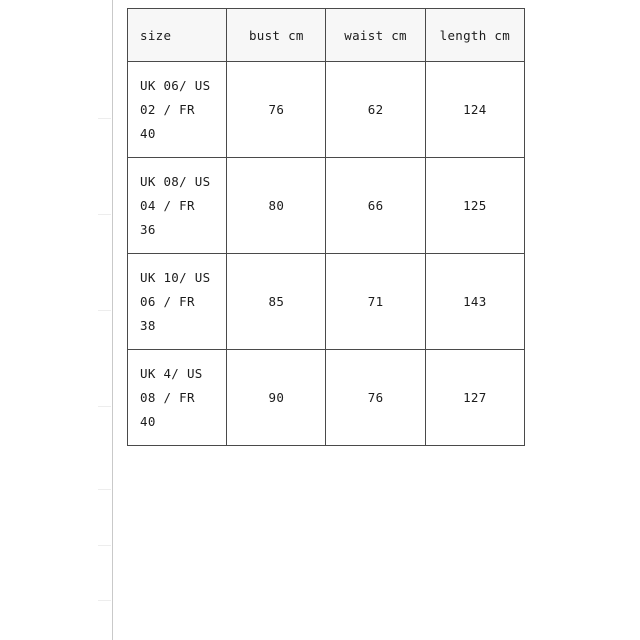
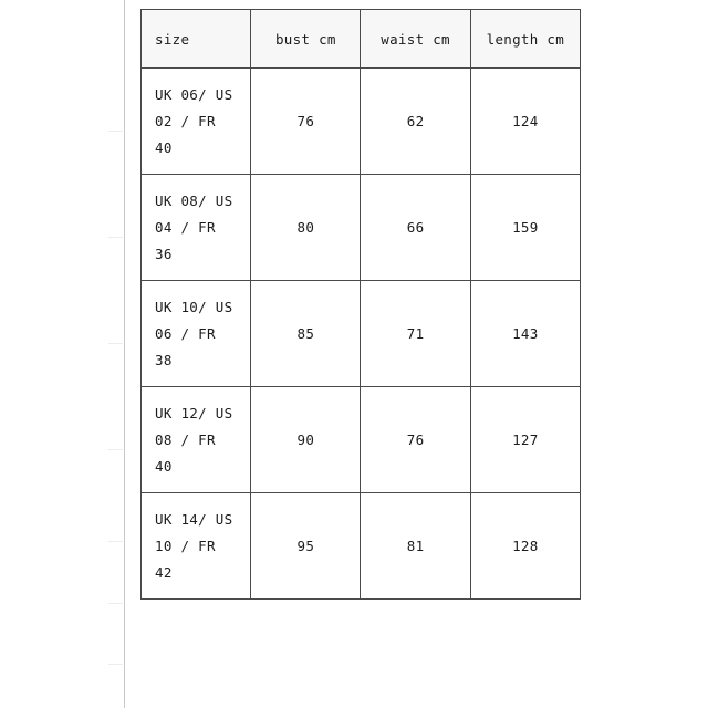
  size	bust cm	waist cm	length cm
  UK 06/ US 02 / FR 40	76	62	124
- UK 08/ US 04 / FR 36	80	66	125
+ UK 08/ US 04 / FR 36	80	66	159
  UK 10/ US 06 / FR 38	85	71	143
- UK 4/ US 08 / FR 40	90	76	127
+ UK 12/ US 08 / FR 40	90	76	127
+ UK 14/ US 10 / FR 42	95	81	128
